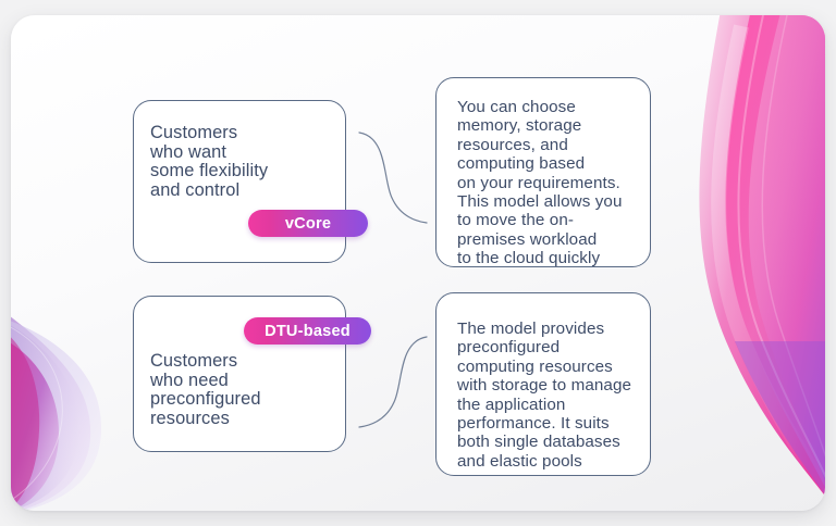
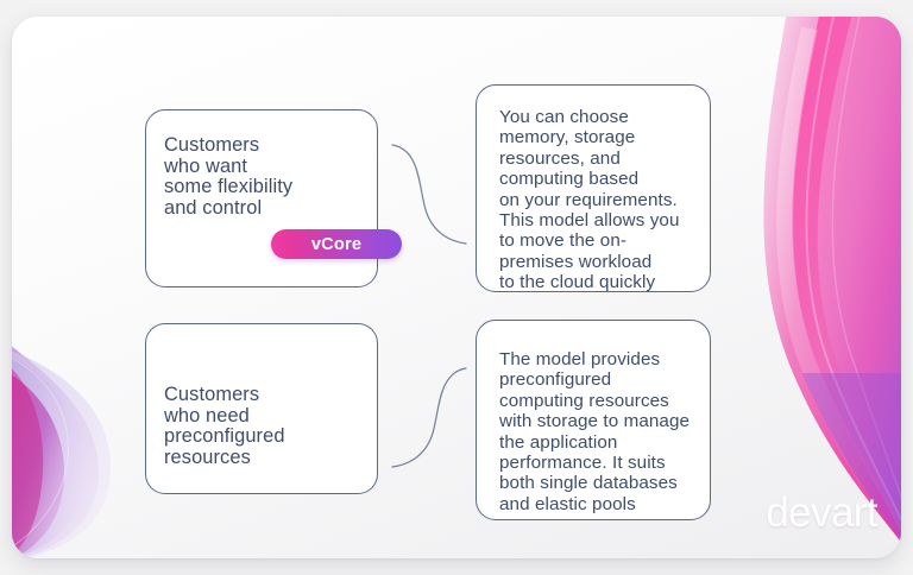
  Customers
  who want
  some flexibility
  and control
  vCore
  You can choose
  memory, storage
  resources, and
  computing based
  on your requirements.
  This model allows you
  to move the on-
  premises workload
  to the cloud quickly
  Customers
  who need
  preconfigured
  resources
- DTU-based
  The model provides
  preconfigured
  computing resources
  with storage to manage
  the application
  performance. It suits
  both single databases
  and elastic pools
+ devart
